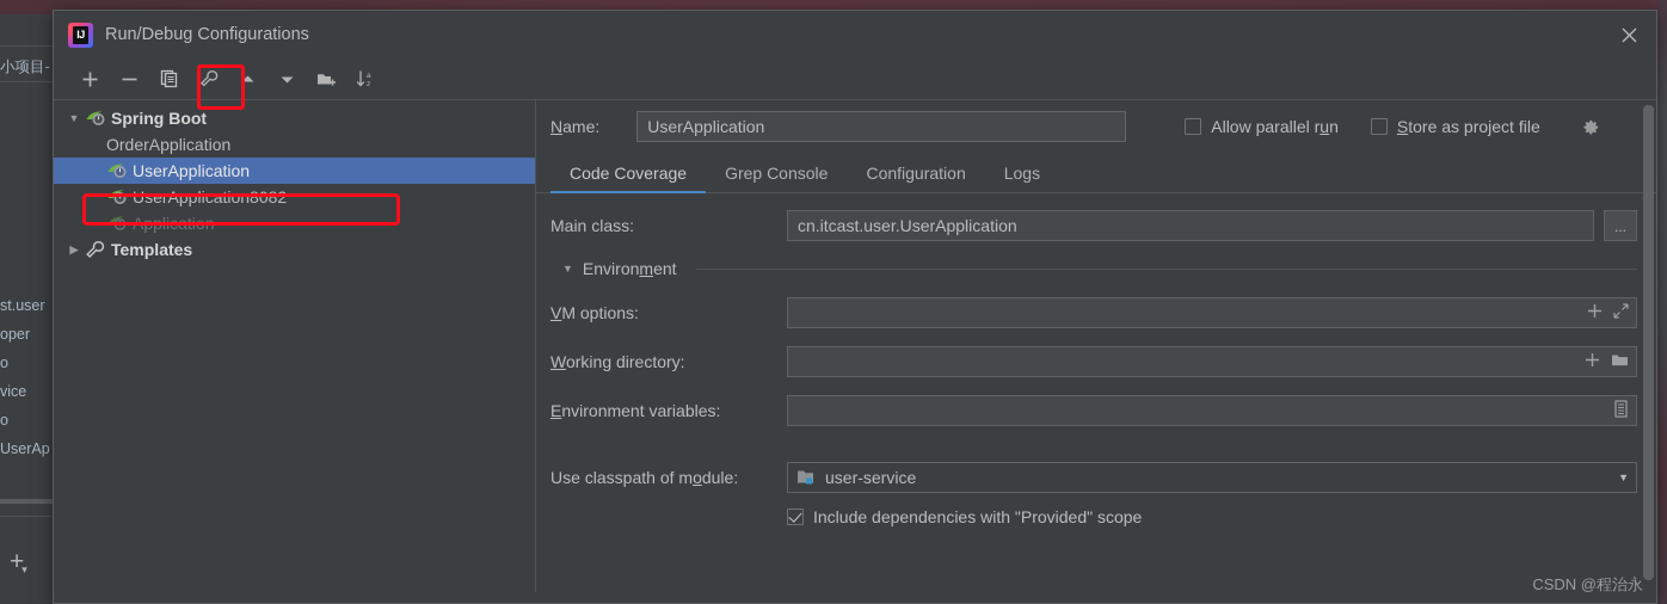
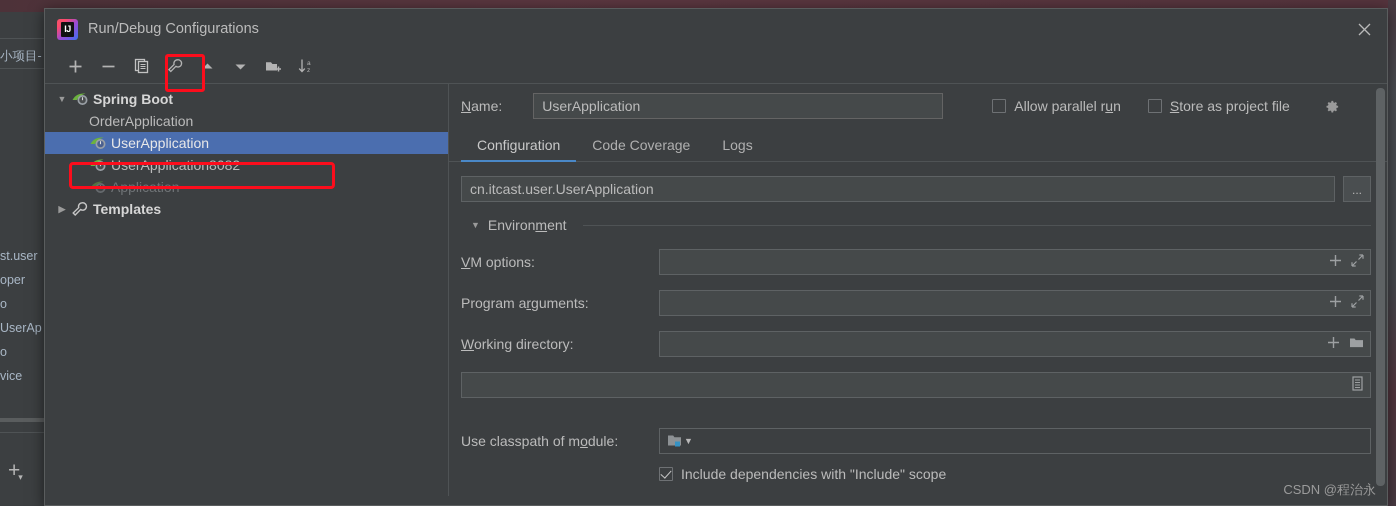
  小项目-
  st.user
  oper
  o
- vice
+ UserAp
  o
- UserAp
+ vice
  +▾
  IJ
  Run/Debug Configurations
  ▼
  Spring Boot
  OrderApplication
  UserApplication
  UserApplication8082
  Application
  ▶
  Templates
  Name:
  UserApplication
  Allow parallel run
  Store as project file
- Code Coverage
+ Configuration
- Grep Console
- Configuration
+ Code Coverage
  Logs
- Main class:
  cn.itcast.user.UserApplication
  ...
  ▼
  Environment
  VM options:
+ Program arguments:
  Working directory:
- Environment variables:
  Use classpath of module:
- user-service
  ▼
- Include dependencies with "Provided" scope
+ Include dependencies with "Include" scope
  CSDN @程治永
